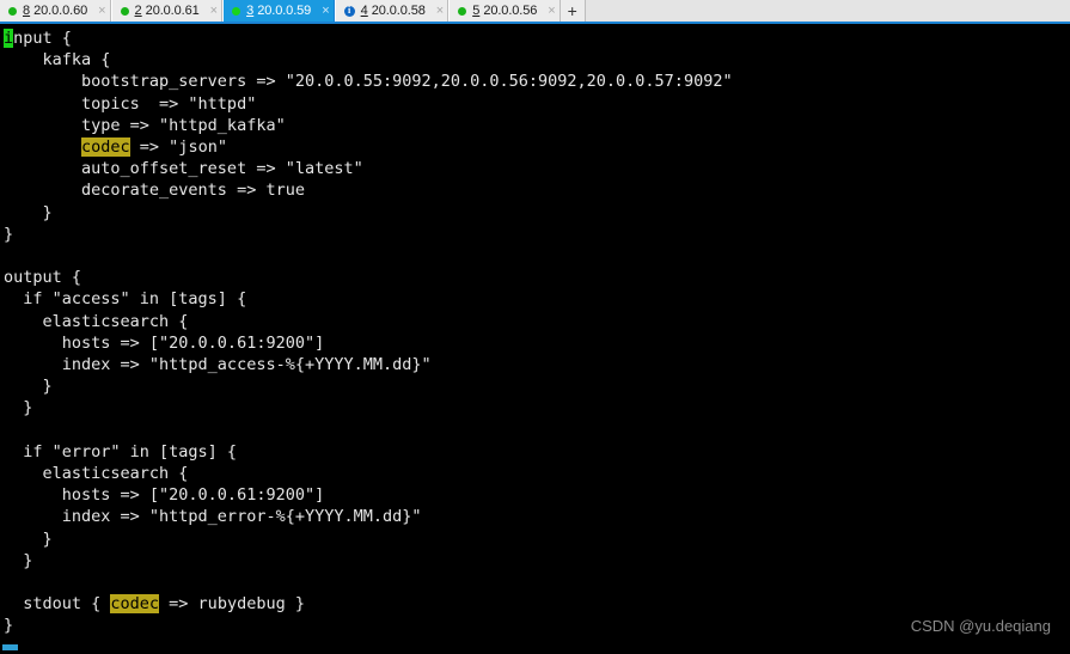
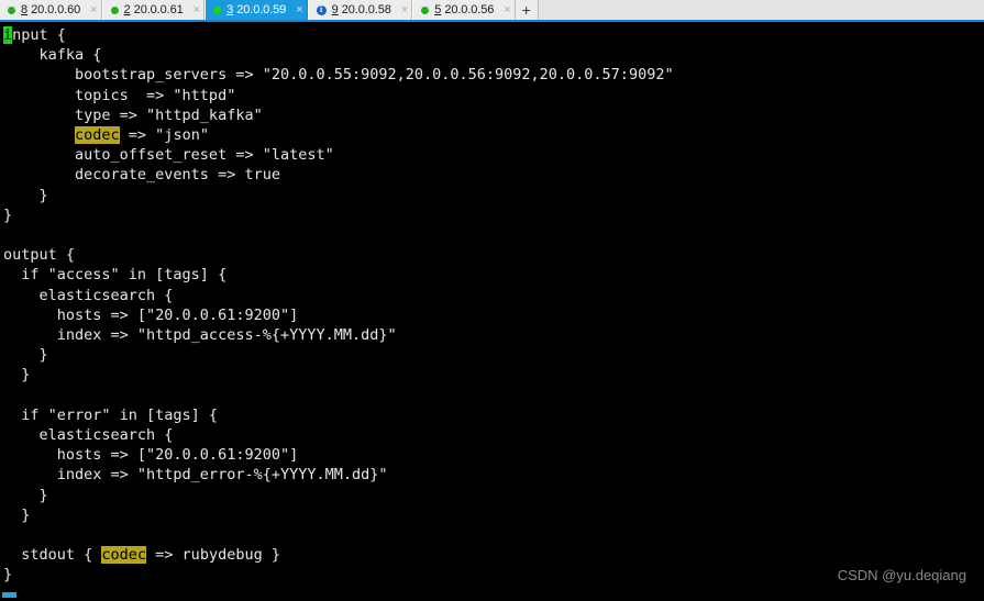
  8
  20.0.0.60
  ×
  2
  20.0.0.61
  ×
  3
  20.0.0.59
  ×
- 4
+ 9
  20.0.0.58
  ×
  5
  20.0.0.56
  ×
  +
  input {
  kafka {
  bootstrap_servers => "20.0.0.55:9092,20.0.0.56:9092,20.0.0.57:9092"
  topics => "httpd"
  type => "httpd_kafka"
  codec => "json"
  auto_offset_reset => "latest"
  decorate_events => true
  }
  }
  output {
  if "access" in [tags] {
  elasticsearch {
  hosts => ["20.0.0.61:9200"]
  index => "httpd_access-%{+YYYY.MM.dd}"
  }
  }
  if "error" in [tags] {
  elasticsearch {
  hosts => ["20.0.0.61:9200"]
  index => "httpd_error-%{+YYYY.MM.dd}"
  }
  }
  stdout { codec => rubydebug }
  }
  CSDN @yu.deqiang
